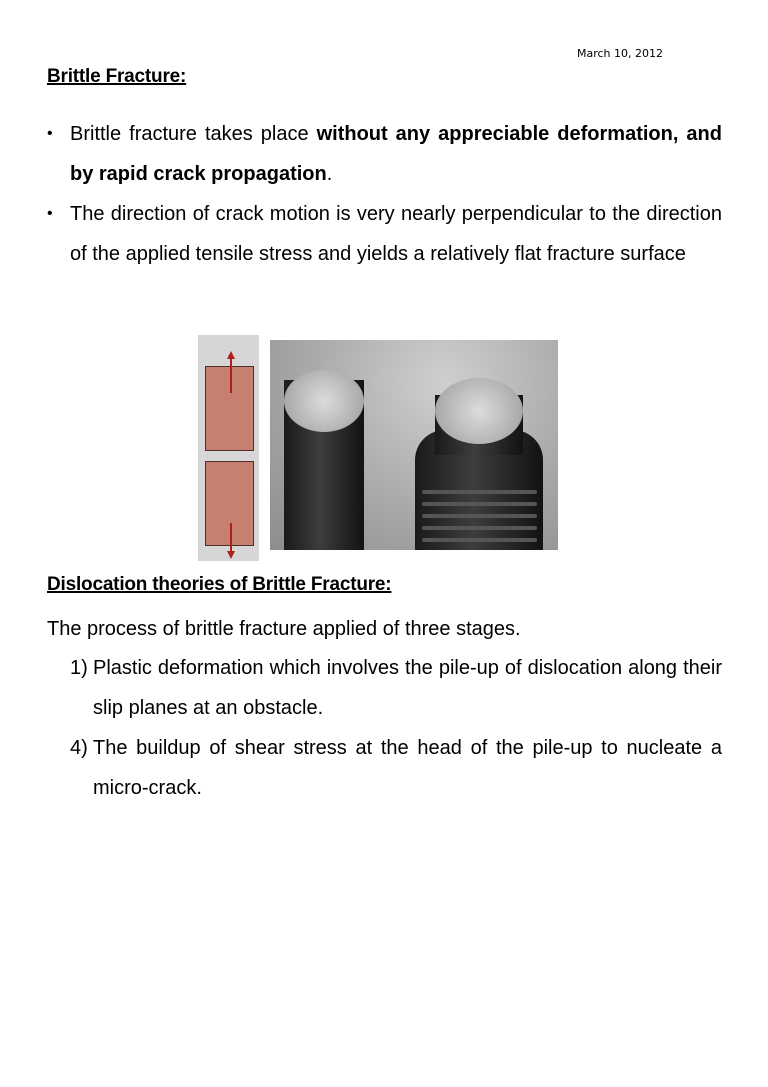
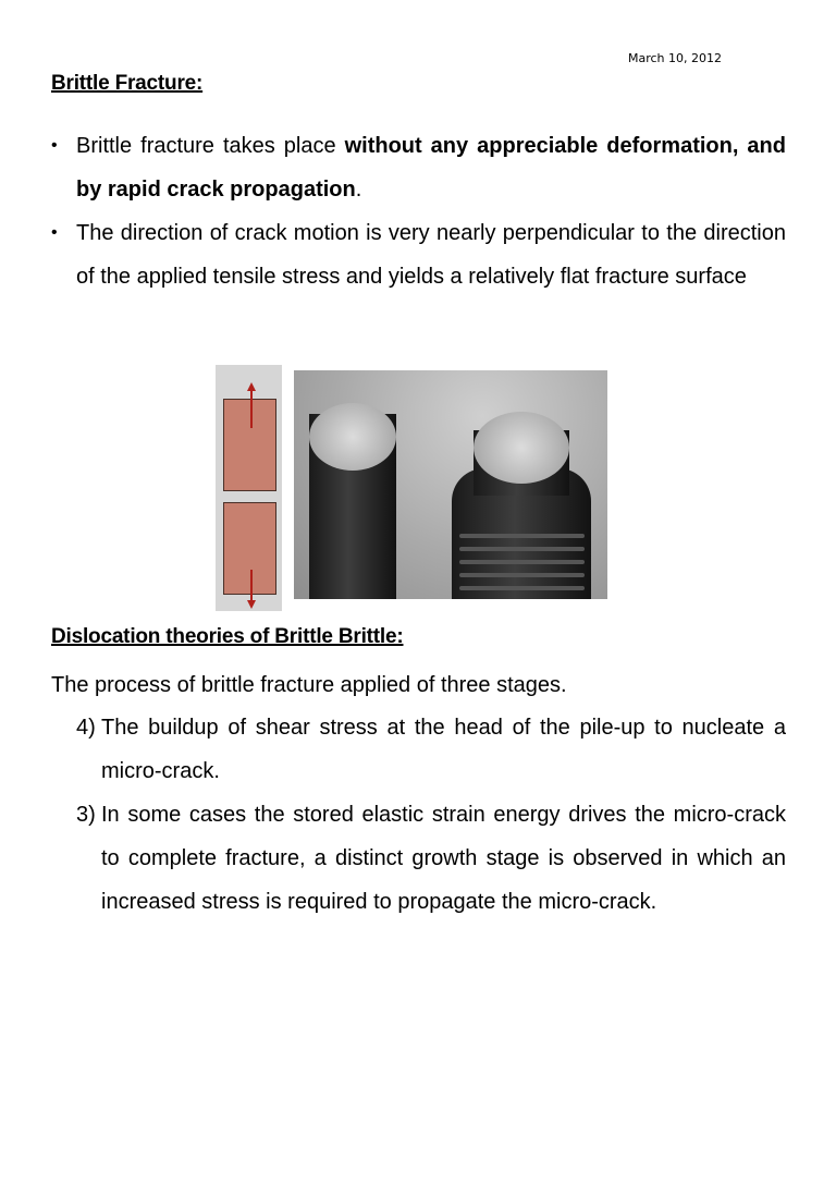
  March 10, 2012
  Brittle Fracture:
  •
  Brittle fracture takes place without any appreciable deformation, and by rapid crack propagation.
  •
  The direction of crack motion is very nearly perpendicular to the direction of the applied tensile stress and yields a relatively flat fracture surface
- Dislocation theories of Brittle Fracture:
+ Dislocation theories of Brittle Brittle:
  The process of brittle fracture applied of three stages.
- 1)
- Plastic deformation which involves the pile-up of dislocation along their slip planes at an obstacle.
  4)
  The buildup of shear stress at the head of the pile-up to nucleate a micro-crack.
+ 3)
+ In some cases the stored elastic strain energy drives the micro-crack to complete fracture, a distinct growth stage is observed in which an increased stress is required to propagate the micro-crack.
